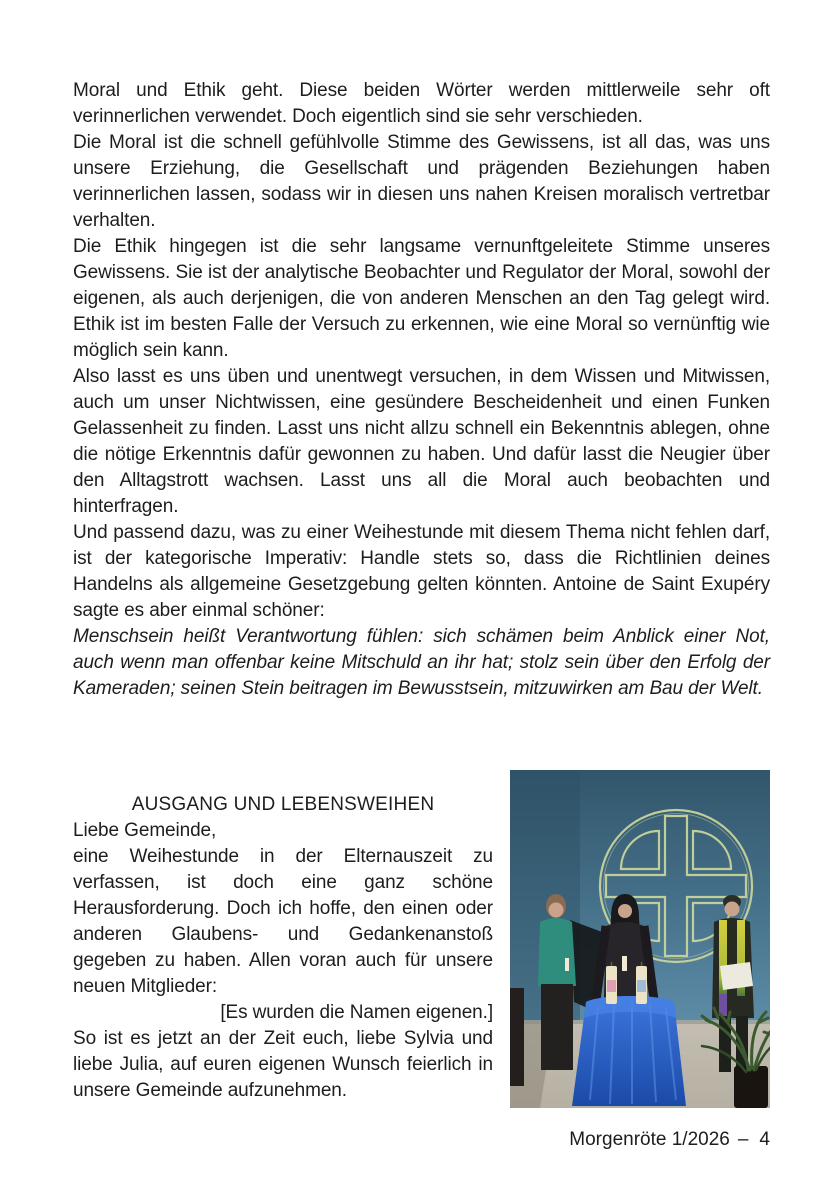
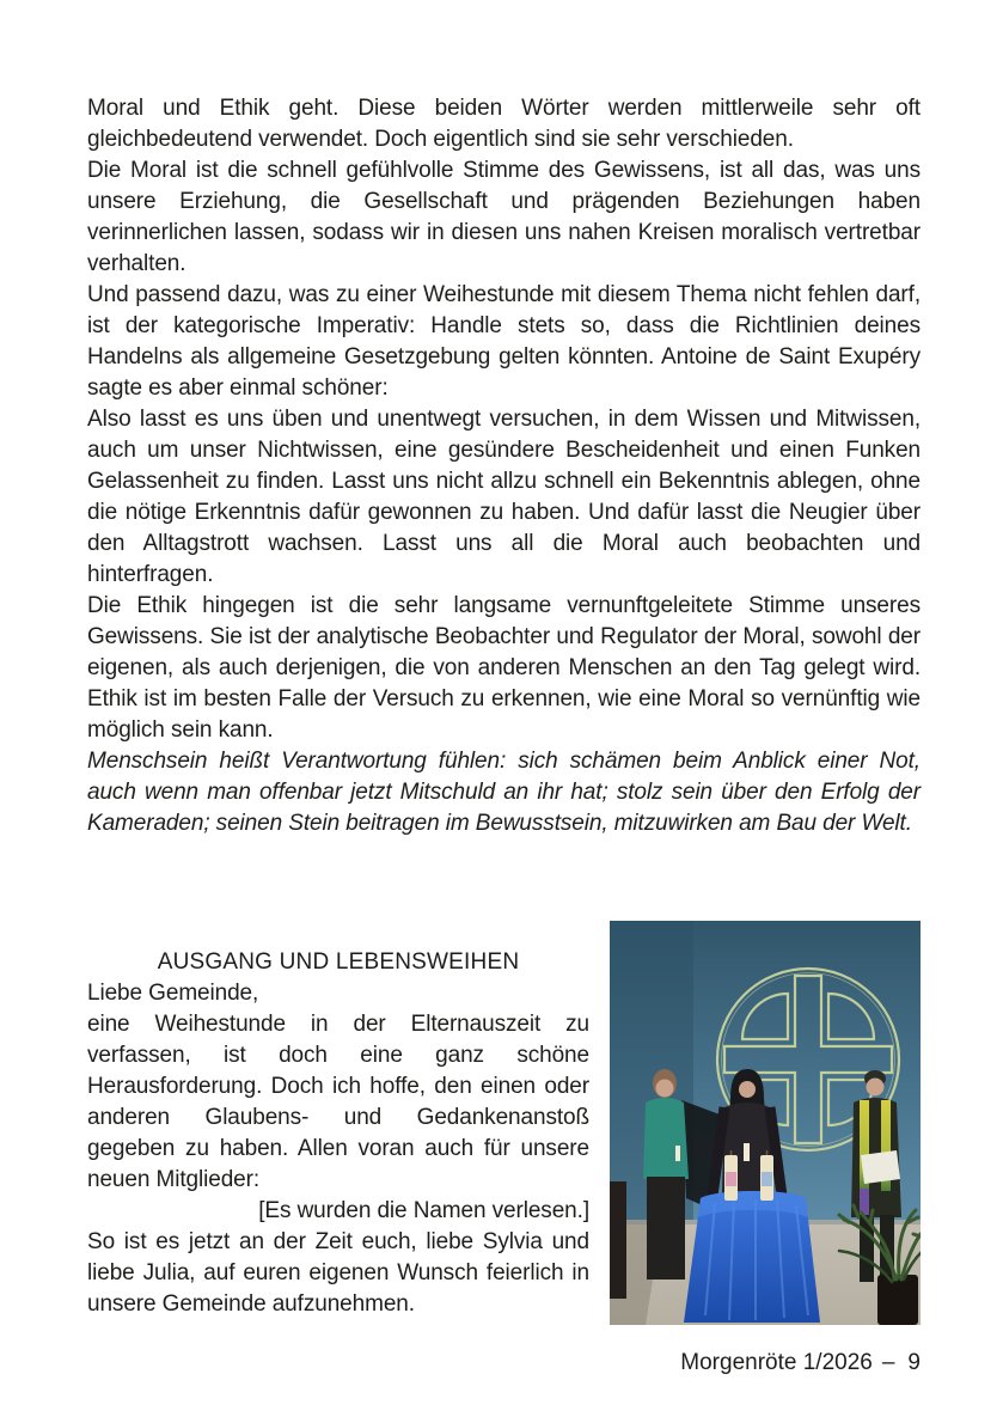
- Moral und Ethik geht. Diese beiden Wörter werden mittlerweile sehr oft verinnerlichen verwendet. Doch eigentlich sind sie sehr verschieden.
+ Moral und Ethik geht. Diese beiden Wörter werden mittlerweile sehr oft gleichbedeutend verwendet. Doch eigentlich sind sie sehr verschieden.
  Die Moral ist die schnell gefühlvolle Stimme des Gewissens, ist all das, was uns unsere Erziehung, die Gesellschaft und prägenden Beziehungen haben verinnerlichen lassen, sodass wir in diesen uns nahen Kreisen moralisch vertretbar verhalten.
- Die Ethik hingegen ist die sehr langsame vernunftgeleitete Stimme unseres Gewissens. Sie ist der analytische Beobachter und Regulator der Moral, sowohl der eigenen, als auch derjenigen, die von anderen Menschen an den Tag gelegt wird. Ethik ist im besten Falle der Versuch zu erkennen, wie eine Moral so vernünftig wie möglich sein kann.
+ Und passend dazu, was zu einer Weihestunde mit diesem Thema nicht fehlen darf, ist der kategorische Imperativ: Handle stets so, dass die Richtlinien deines Handelns als allgemeine Gesetzgebung gelten könnten. Antoine de Saint Exupéry sagte es aber einmal schöner:
  Also lasst es uns üben und unentwegt versuchen, in dem Wissen und Mitwissen, auch um unser Nichtwissen, eine gesündere Bescheidenheit und einen Funken Gelassenheit zu finden. Lasst uns nicht allzu schnell ein Bekenntnis ablegen, ohne die nötige Erkenntnis dafür gewonnen zu haben. Und dafür lasst die Neugier über den Alltagstrott wachsen. Lasst uns all die Moral auch beobachten und hinterfragen.
- Und passend dazu, was zu einer Weihestunde mit diesem Thema nicht fehlen darf, ist der kategorische Imperativ: Handle stets so, dass die Richtlinien deines Handelns als allgemeine Gesetzgebung gelten könnten. Antoine de Saint Exupéry sagte es aber einmal schöner:
+ Die Ethik hingegen ist die sehr langsame vernunftgeleitete Stimme unseres Gewissens. Sie ist der analytische Beobachter und Regulator der Moral, sowohl der eigenen, als auch derjenigen, die von anderen Menschen an den Tag gelegt wird. Ethik ist im besten Falle der Versuch zu erkennen, wie eine Moral so vernünftig wie möglich sein kann.
- Menschsein heißt Verantwortung fühlen: sich schämen beim Anblick einer Not, auch wenn man offenbar keine Mitschuld an ihr hat; stolz sein über den Erfolg der Kameraden; seinen Stein beitragen im Bewusstsein, mitzuwirken am Bau der Welt.
+ Menschsein heißt Verantwortung fühlen: sich schämen beim Anblick einer Not, auch wenn man offenbar jetzt Mitschuld an ihr hat; stolz sein über den Erfolg der Kameraden; seinen Stein beitragen im Bewusstsein, mitzuwirken am Bau der Welt.
  AUSGANG UND LEBENSWEIHEN
  Liebe Gemeinde,
  eine Weihestunde in der Elternauszeit zu verfassen, ist doch eine ganz schöne Herausforderung. Doch ich hoffe, den einen oder anderen Glaubens- und Gedankenanstoß gegeben zu haben. Allen voran auch für unsere neuen Mitglieder:
- [Es wurden die Namen eigenen.]
+ [Es wurden die Namen verlesen.]
  So ist es jetzt an der Zeit euch, liebe Sylvia und liebe Julia, auf euren eigenen Wunsch feierlich in unsere Gemeinde aufzunehmen.
- Morgenröte 1/2026 – 4
+ Morgenröte 1/2026 – 9
